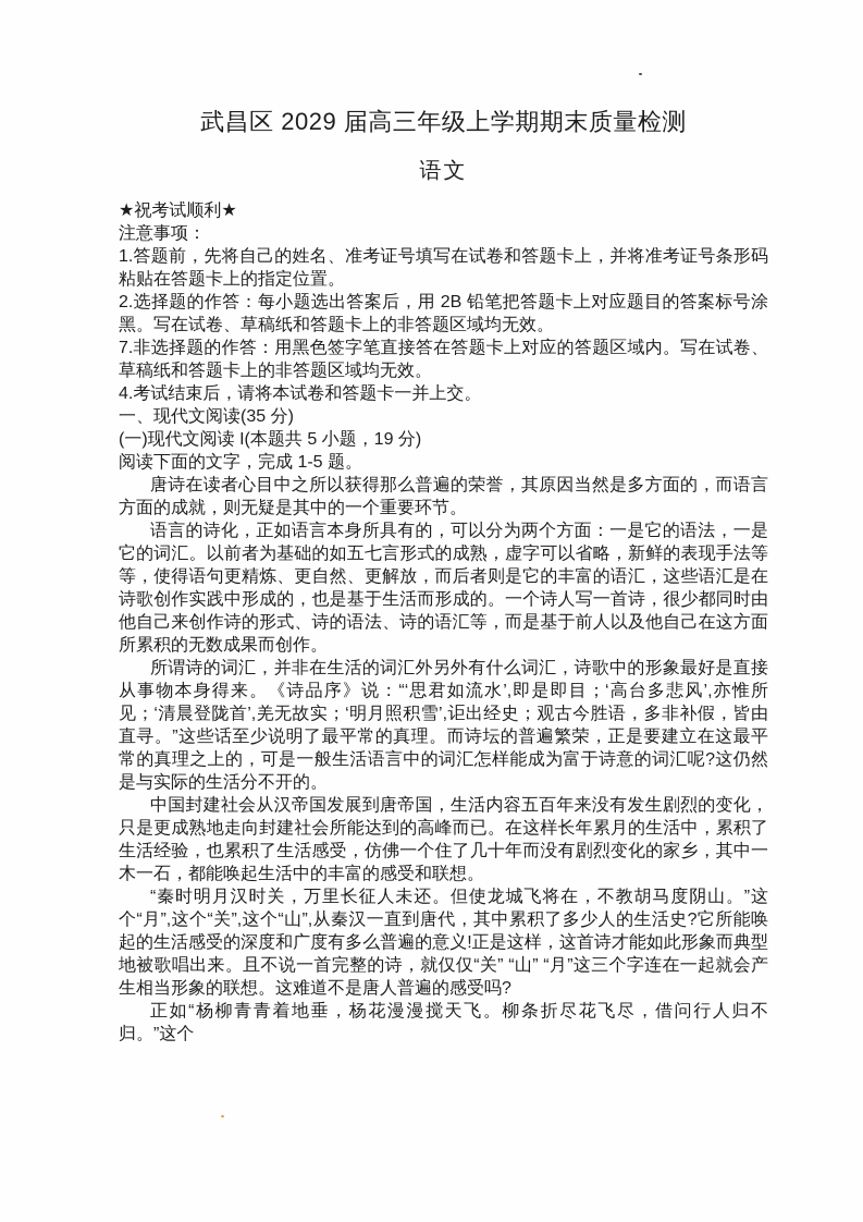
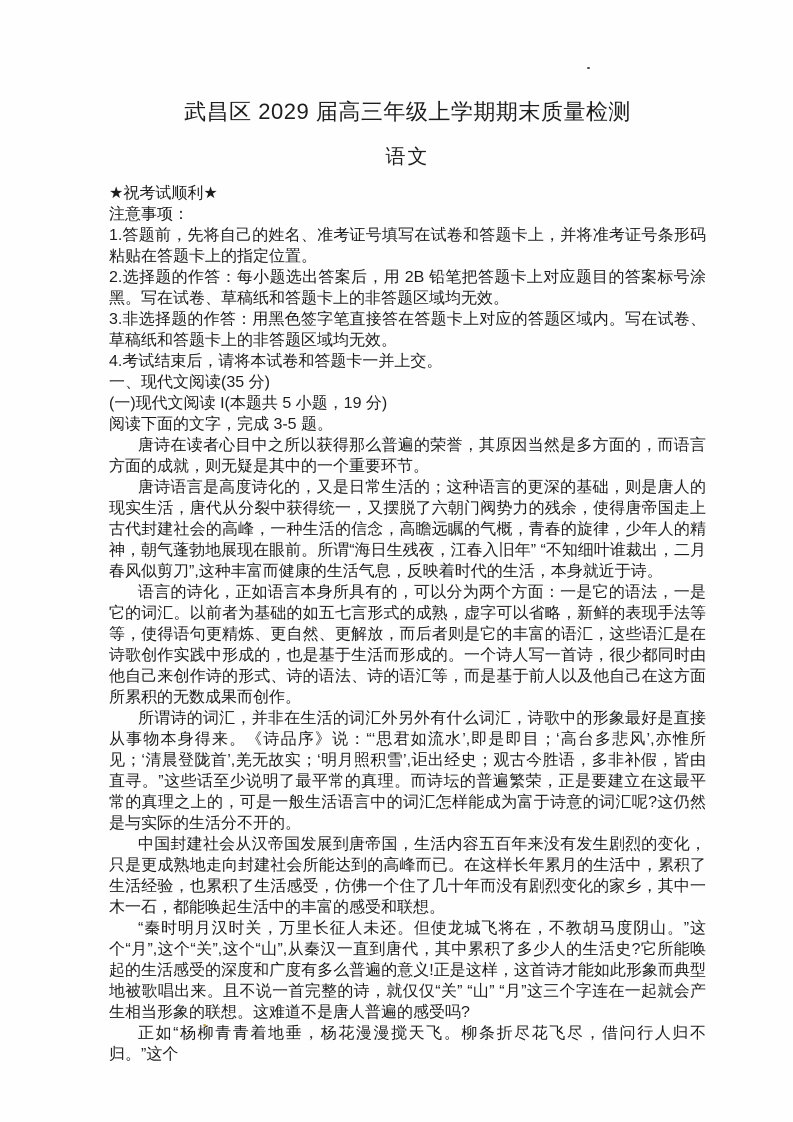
  武昌区 2029 届高三年级上学期期末质量检测
  语文
  ★祝考试顺利★
  注意事项：
  1.答题前，先将自己的姓名、准考证号填写在试卷和答题卡上，并将准考证号条形码粘贴在答题卡上的指定位置。
  2.选择题的作答：每小题选出答案后，用 2B 铅笔把答题卡上对应题目的答案标号涂黑。写在试卷、草稿纸和答题卡上的非答题区域均无效。
- 7.非选择题的作答：用黑色签字笔直接答在答题卡上对应的答题区域内。写在试卷、草稿纸和答题卡上的非答题区域均无效。
+ 3.非选择题的作答：用黑色签字笔直接答在答题卡上对应的答题区域内。写在试卷、草稿纸和答题卡上的非答题区域均无效。
  4.考试结束后，请将本试卷和答题卡一并上交。
  一、现代文阅读(35 分)
  (一)现代文阅读 I(本题共 5 小题，19 分)
- 阅读下面的文字，完成 1-5 题。
+ 阅读下面的文字，完成 3-5 题。
  唐诗在读者心目中之所以获得那么普遍的荣誉，其原因当然是多方面的，而语言方面的成就，则无疑是其中的一个重要环节。
+ 唐诗语言是高度诗化的，又是日常生活的；这种语言的更深的基础，则是唐人的现实生活，唐代从分裂中获得统一，又摆脱了六朝门阀势力的残余，使得唐帝国走上古代封建社会的高峰，一种生活的信念，高瞻远瞩的气概，青春的旋律，少年人的精神，朝气蓬勃地展现在眼前。所谓“海日生残夜，江春入旧年” “不知细叶谁裁出，二月春风似剪刀”,这种丰富而健康的生活气息，反映着时代的生活，本身就近于诗。
  语言的诗化，正如语言本身所具有的，可以分为两个方面：一是它的语法，一是它的词汇。以前者为基础的如五七言形式的成熟，虚字可以省略，新鲜的表现手法等等，使得语句更精炼、更自然、更解放，而后者则是它的丰富的语汇，这些语汇是在诗歌创作实践中形成的，也是基于生活而形成的。一个诗人写一首诗，很少都同时由他自己来创作诗的形式、诗的语法、诗的语汇等，而是基于前人以及他自己在这方面所累积的无数成果而创作。
  所谓诗的词汇，并非在生活的词汇外另外有什么词汇，诗歌中的形象最好是直接从事物本身得来。《诗品序》说：“‘思君如流水’,即是即目；‘高台多悲风’,亦惟所见；‘清晨登陇首’,羌无故实；‘明月照积雪’,讵出经史；观古今胜语，多非补假，皆由直寻。”这些话至少说明了最平常的真理。而诗坛的普遍繁荣，正是要建立在这最平常的真理之上的，可是一般生活语言中的词汇怎样能成为富于诗意的词汇呢?这仍然是与实际的生活分不开的。
  中国封建社会从汉帝国发展到唐帝国，生活内容五百年来没有发生剧烈的变化，只是更成熟地走向封建社会所能达到的高峰而已。在这样长年累月的生活中，累积了生活经验，也累积了生活感受，仿佛一个住了几十年而没有剧烈变化的家乡，其中一木一石，都能唤起生活中的丰富的感受和联想。
  “秦时明月汉时关，万里长征人未还。但使龙城飞将在，不教胡马度阴山。”这个“月”,这个“关”,这个“山”,从秦汉一直到唐代，其中累积了多少人的生活史?它所能唤起的生活感受的深度和广度有多么普遍的意义!正是这样，这首诗才能如此形象而典型地被歌唱出来。且不说一首完整的诗，就仅仅“关” “山” “月”这三个字连在一起就会产生相当形象的联想。这难道不是唐人普遍的感受吗?
  正如“杨柳青青着地垂，杨花漫漫搅天飞。柳条折尽花飞尽，借问行人归不归。”这个
